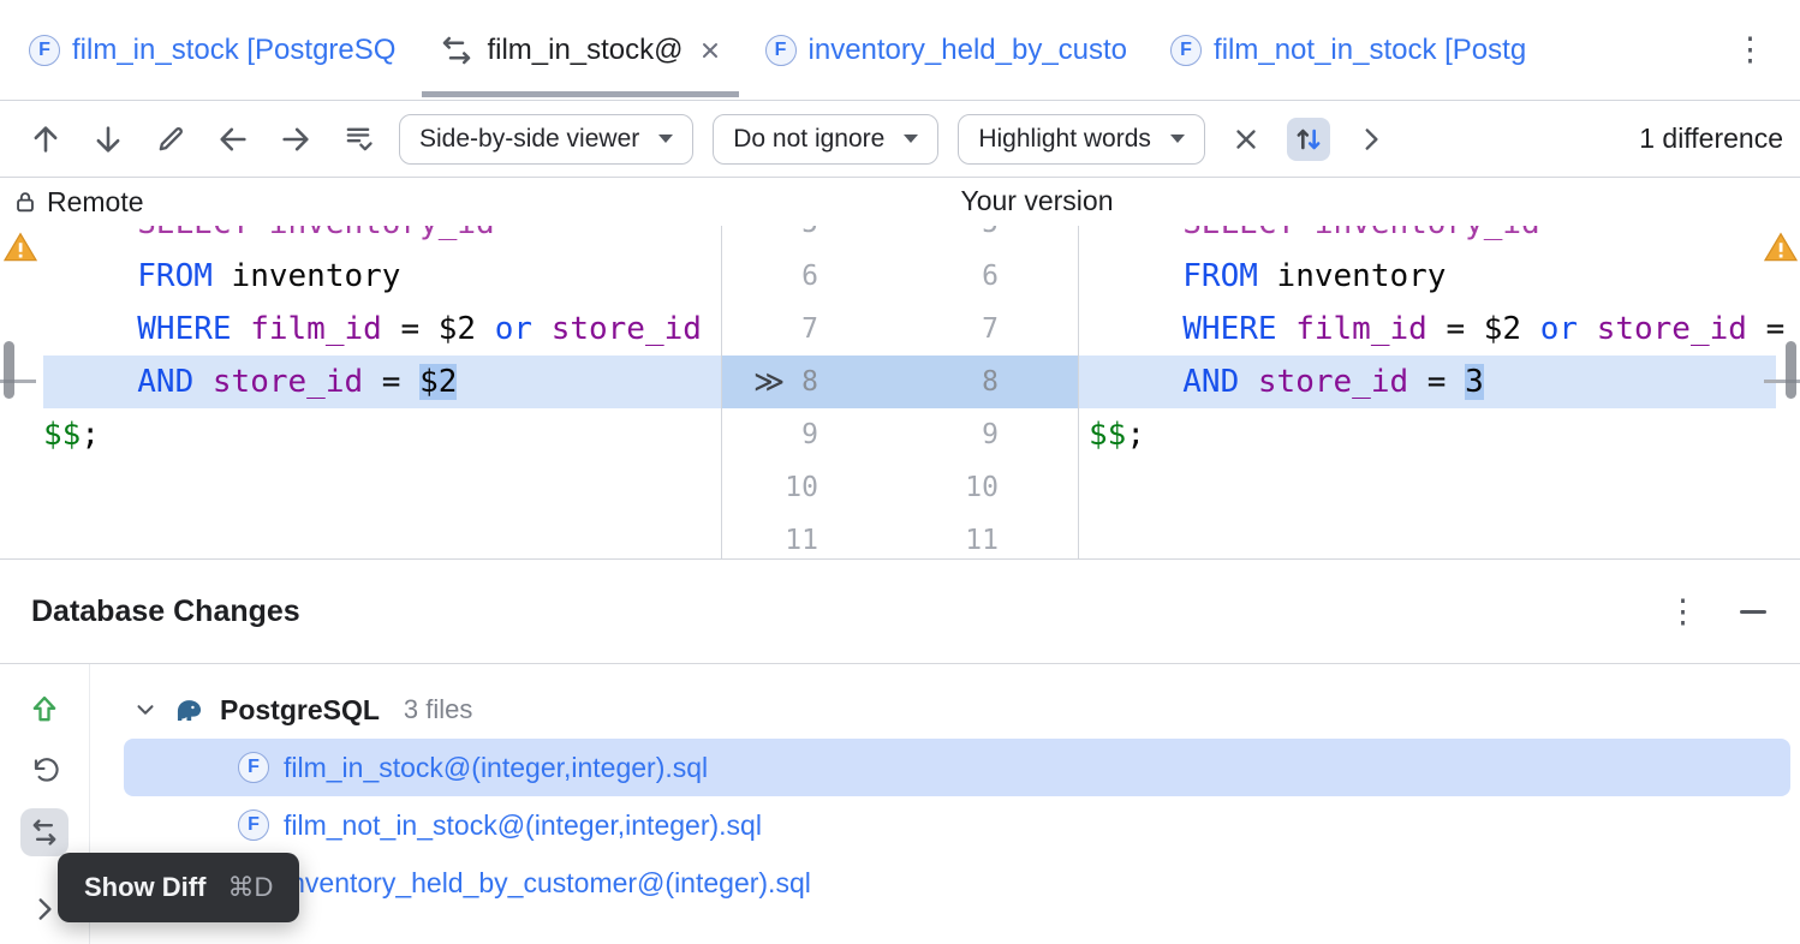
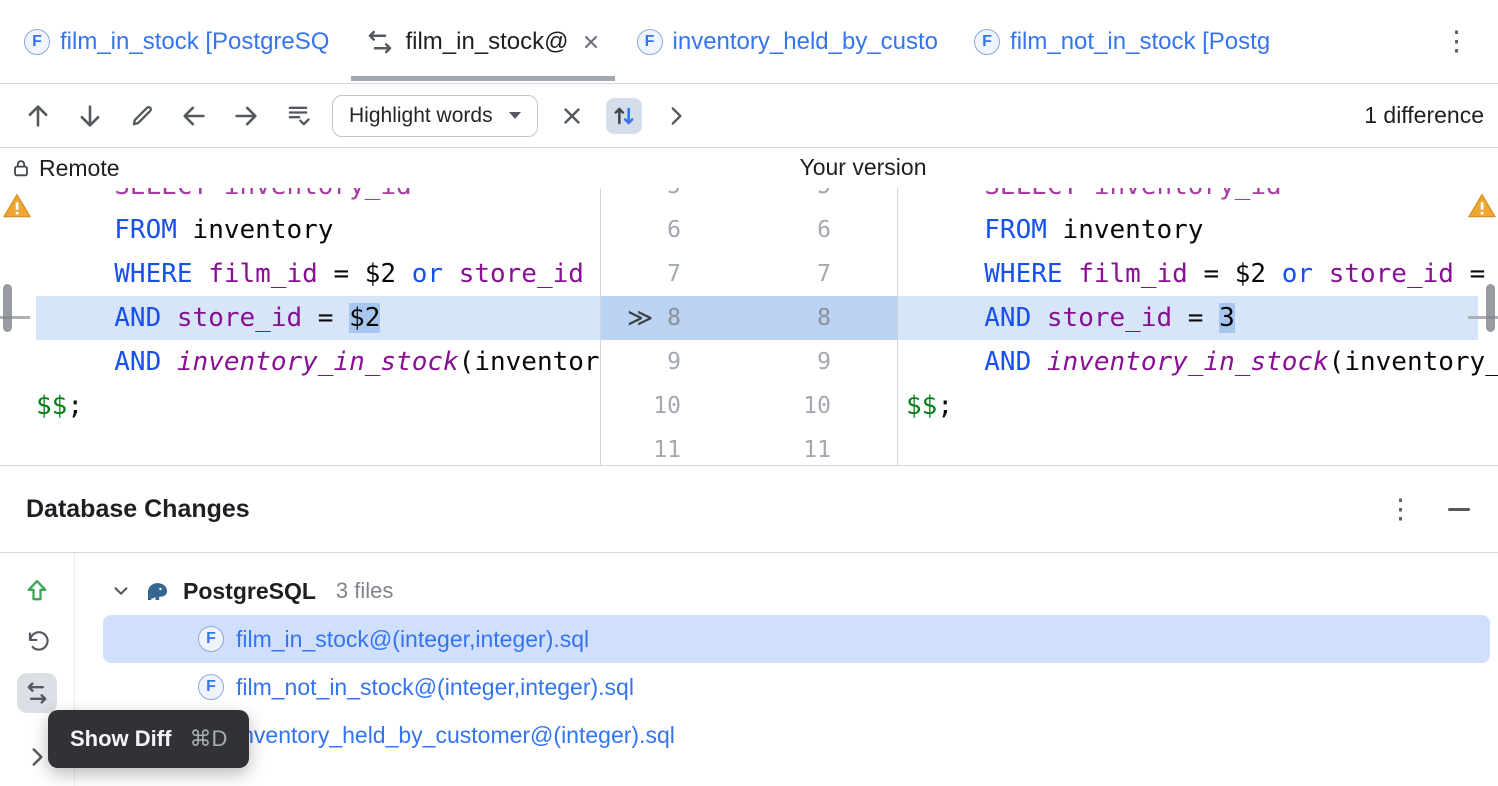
  F
  film_in_stock [PostgreSQ
  film_in_stock@
  F
  inventory_held_by_custo
  F
  film_not_in_stock [Postg
  ⋮
- Side-by-side viewer
- Do not ignore
  Highlight words
  1 difference
  Remote
  Your version
  FROM inventory
  WHERE film_id = $2 or store_id
  AND store_id = $2
+ AND inventory_in_stock(inventor
  $$;
  6
  6
  7
  7
  ≫
  8
  8
  9
  9
  10
  10
  11
  11
  FROM inventory
  WHERE film_id = $2 or store_id =
  AND store_id = 3
+ AND inventory_in_stock(inventory_
  $$;
  Database Changes
  ⋮
  PostgreSQL
  3 files
  F
  film_in_stock@(integer,integer).sql
  F
  film_not_in_stock@(integer,integer).sql
  ventory_held_by_customer@(integer).sql
  Show Diff
  ⌘D
